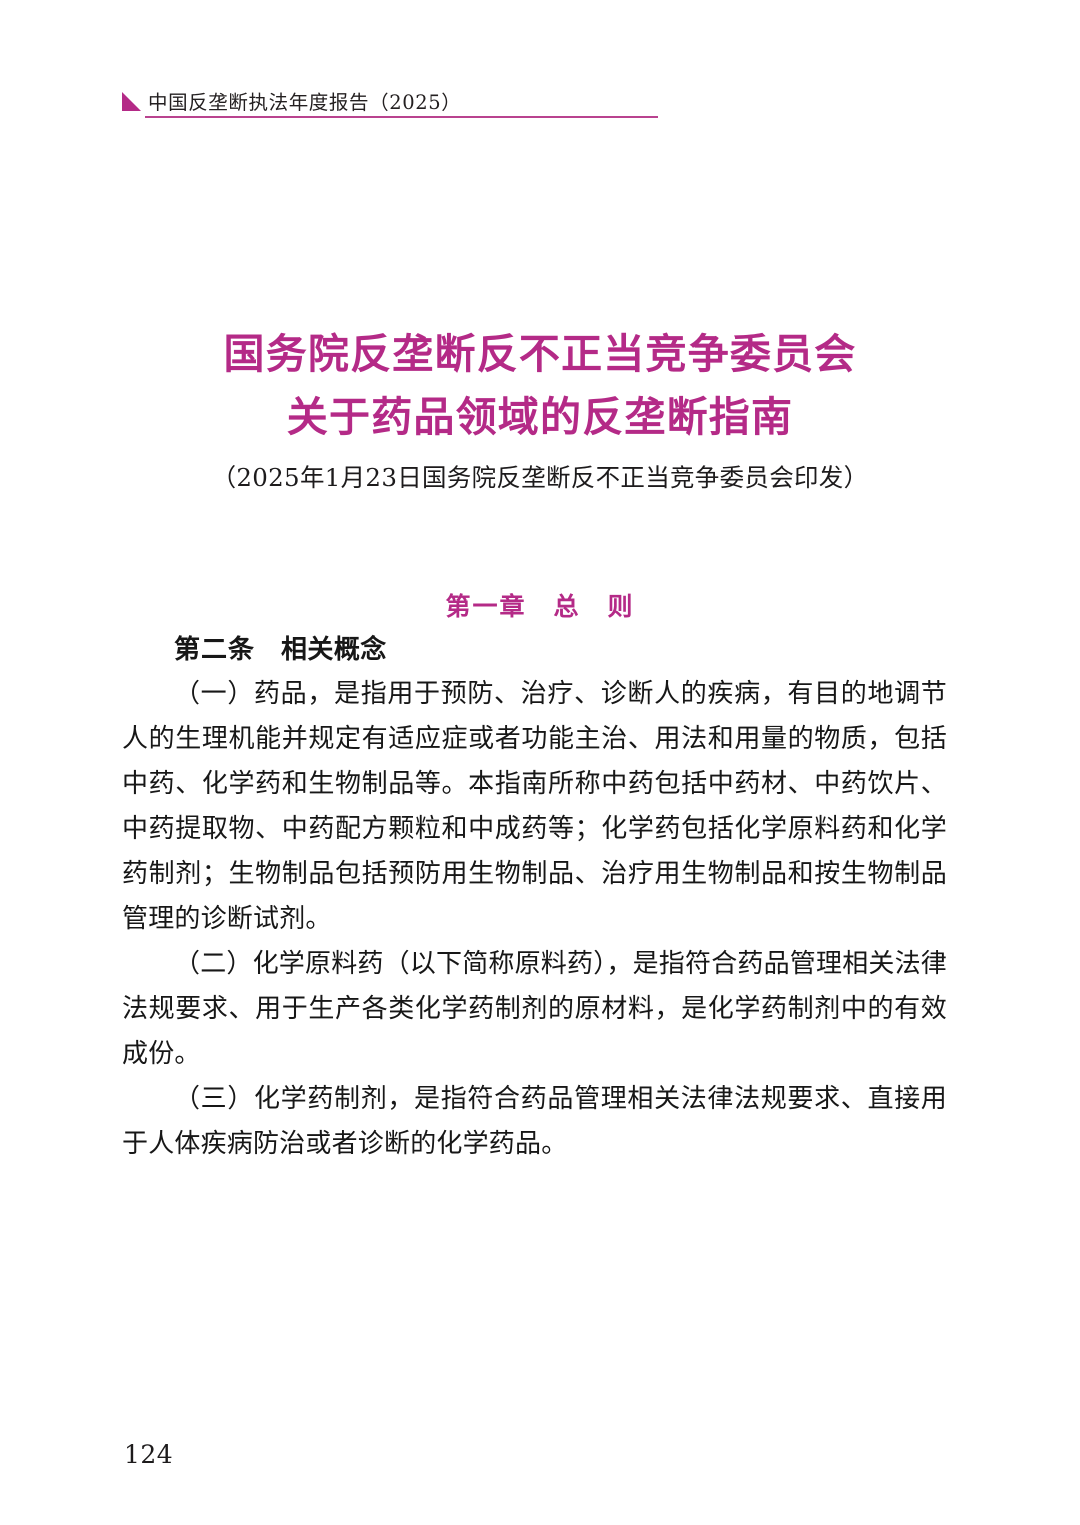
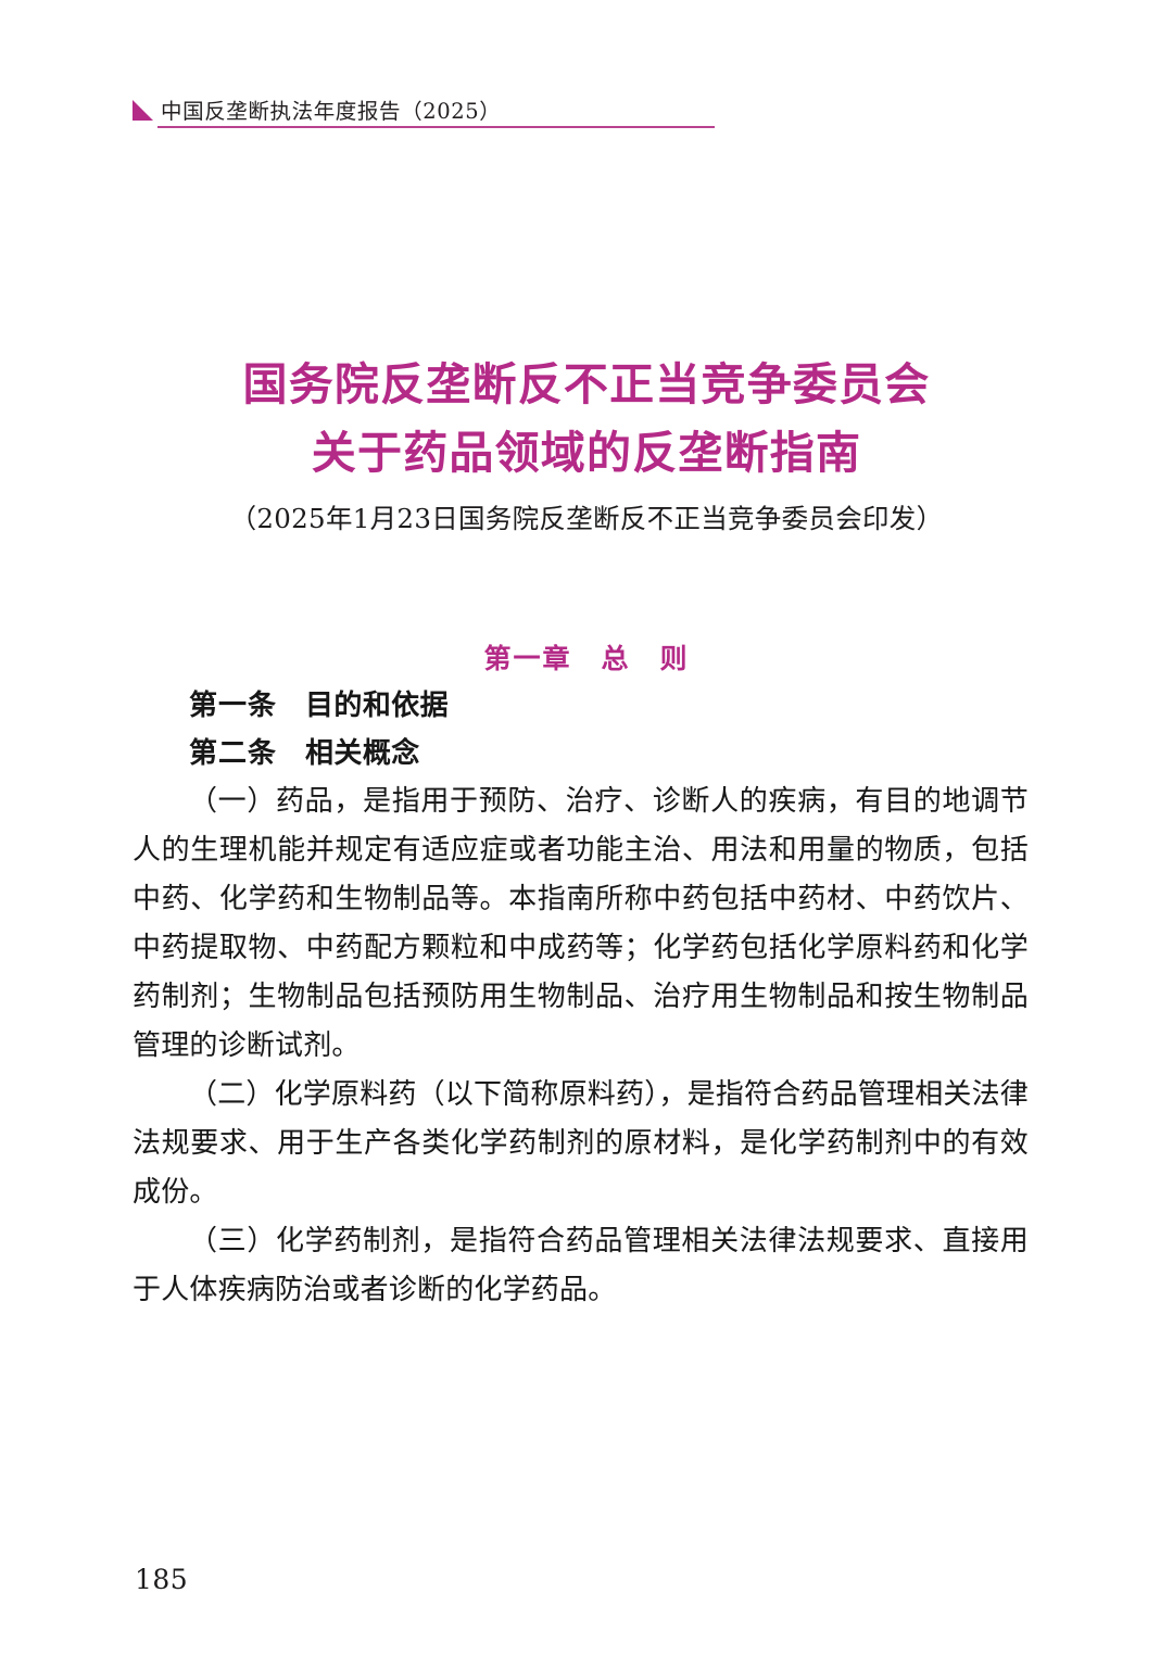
  中国反垄断执法年度报告（2025）
  国务院反垄断反不正当竞争委员会
  关于药品领域的反垄断指南
  （2025年1月23日国务院反垄断反不正当竞争委员会印发）
  第一章 总 则
+ 第一条 目的和依据
  第二条 相关概念
  （一）药品，是指用于预防、治疗、诊断人的疾病，有目的地调节人的生理机能并规定有适应症或者功能主治、用法和用量的物质，包括中药、化学药和生物制品等。本指南所称中药包括中药材、中药饮片、中药提取物、中药配方颗粒和中成药等；化学药包括化学原料药和化学药制剂；生物制品包括预防用生物制品、治疗用生物制品和按生物制品管理的诊断试剂。
  （二）化学原料药（以下简称原料药），是指符合药品管理相关法律法规要求、用于生产各类化学药制剂的原材料，是化学药制剂中的有效成份。
  （三）化学药制剂，是指符合药品管理相关法律法规要求、直接用于人体疾病防治或者诊断的化学药品。
- 124
+ 185
